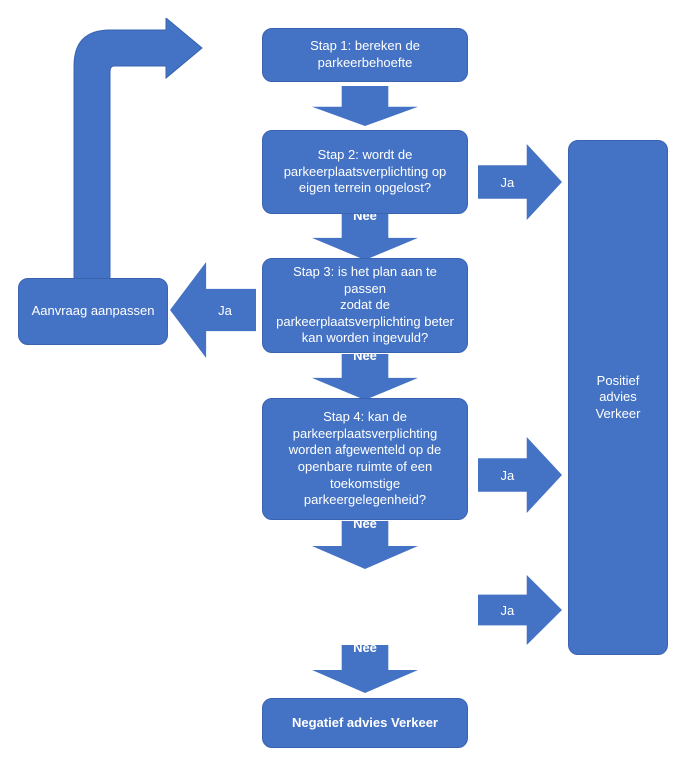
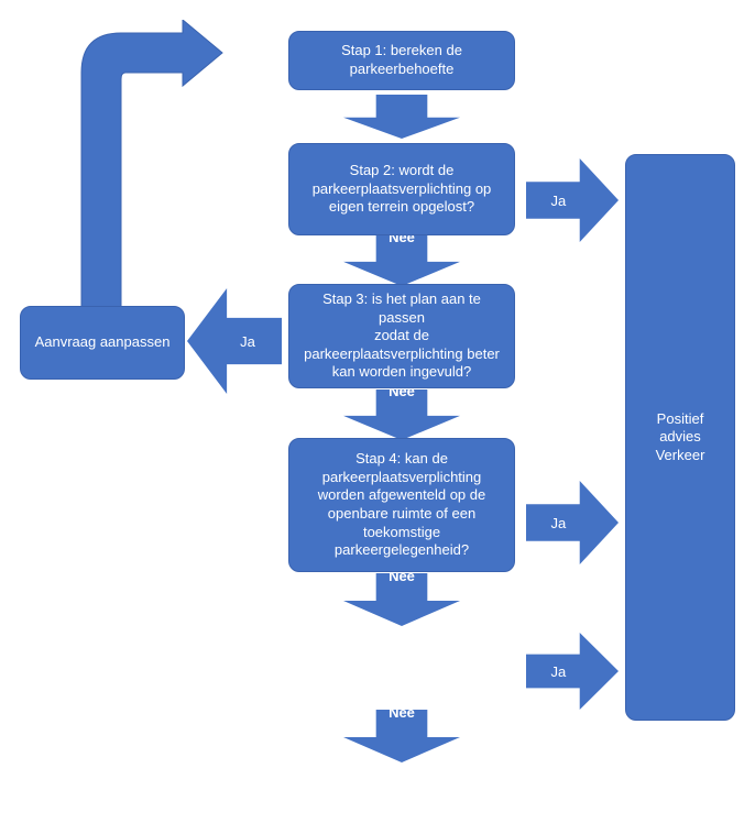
  Aanvraag aanpassen
  Ja
  Stap 1: bereken de
  parkeerbehoefte
  Stap 2: wordt de
  parkeerplaatsverplichting op
  eigen terrein opgelost?
  Nee
  Ja
  Stap 3: is het plan aan te passen
  zodat de
  parkeerplaatsverplichting beter
  kan worden ingevuld?
  Nee
  Stap 4: kan de
  parkeerplaatsverplichting
  worden afgewenteld op de
  openbare ruimte of een
  toekomstige
  parkeergelegenheid?
  Nee
  Ja
  Nee
  Ja
- Negatief advies Verkeer
  Positief
  advies
  Verkeer
